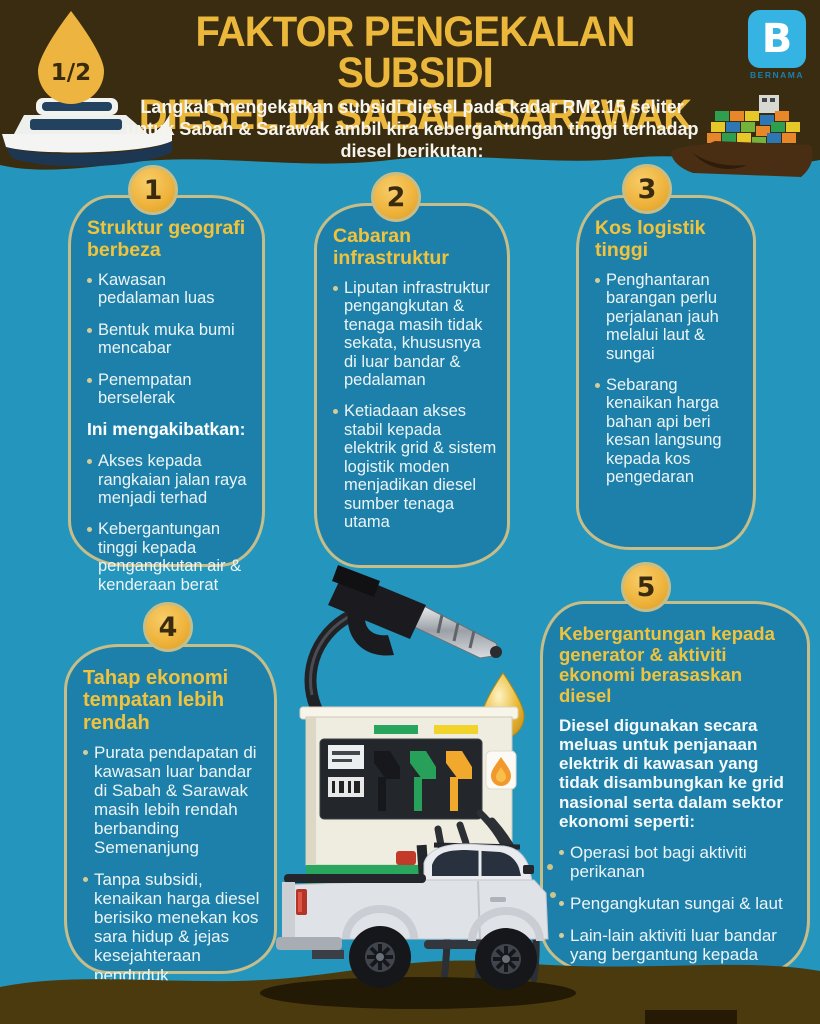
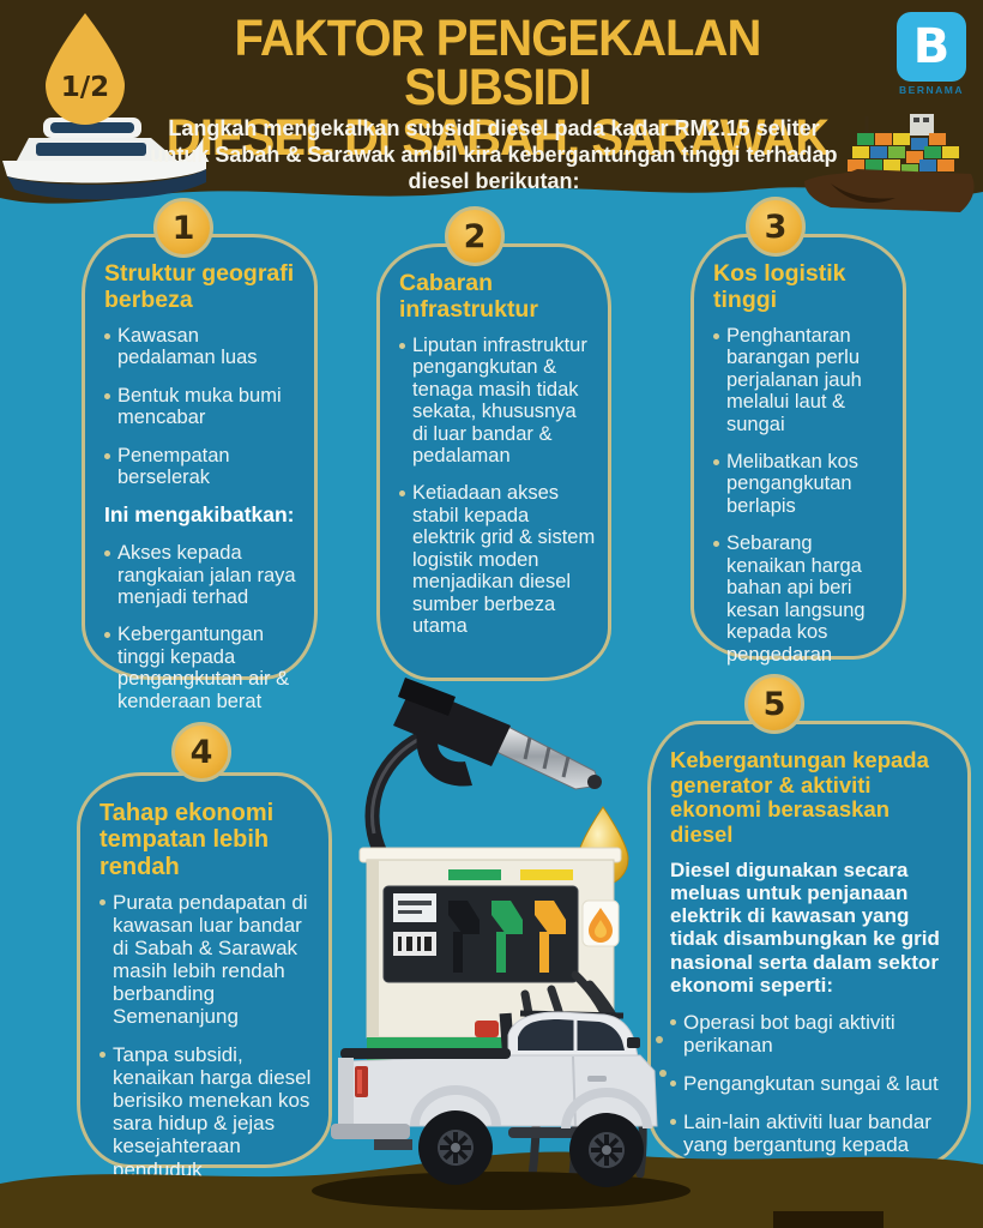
  1/2
  FAKTOR PENGEKALAN SUBSIDI
  DIESEL DI SABAH, SARAWAK
  Langkah mengekalkan subsidi diesel pada kadar RM2.15 seliter untuk Sabah & Sarawak ambil kira kebergantungan tinggi terhadap diesel berikutan:
  B
  BERNAMA
  Struktur geografi berbeza
  Kawasan pedalaman luas
  Bentuk muka bumi mencabar
  Penempatan berselerak
  Ini mengakibatkan:
  Akses kepada rangkaian jalan raya menjadi terhad
  Kebergantungan tinggi kepada pengangkutan air & kenderaan berat
  Cabaran infrastruktur
  Liputan infrastruktur pengangkutan & tenaga masih tidak sekata, khususnya di luar bandar & pedalaman
- Ketiadaan akses stabil kepada elektrik grid & sistem logistik moden menjadikan diesel sumber tenaga utama
+ Ketiadaan akses stabil kepada elektrik grid & sistem logistik moden menjadikan diesel sumber berbeza utama
  Kos logistik tinggi
  Penghantaran barangan perlu perjalanan jauh melalui laut & sungai
+ Melibatkan kos pengangkutan berlapis
  Sebarang kenaikan harga bahan api beri kesan langsung kepada kos pengedaran
  Tahap ekonomi tempatan lebih rendah
  Purata pendapatan di kawasan luar bandar di Sabah & Sarawak masih lebih rendah berbanding Semenanjung
  Tanpa subsidi, kenaikan harga diesel berisiko menekan kos sara hidup & jejas kesejahteraan penduduk
  Kebergantungan kepada generator & aktiviti ekonomi berasaskan diesel
  Diesel digunakan secara meluas untuk penjanaan elektrik di kawasan yang tidak disambungkan ke grid nasional serta dalam sektor ekonomi seperti:
  Operasi bot bagi aktiviti perikanan
  Pengangkutan sungai & laut
  1
  2
  3
  4
  5
